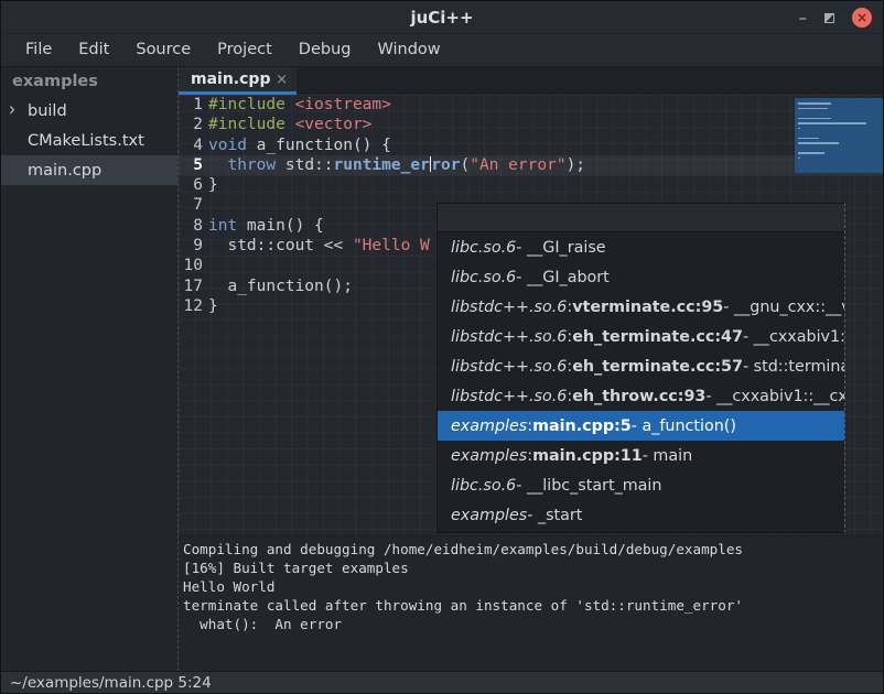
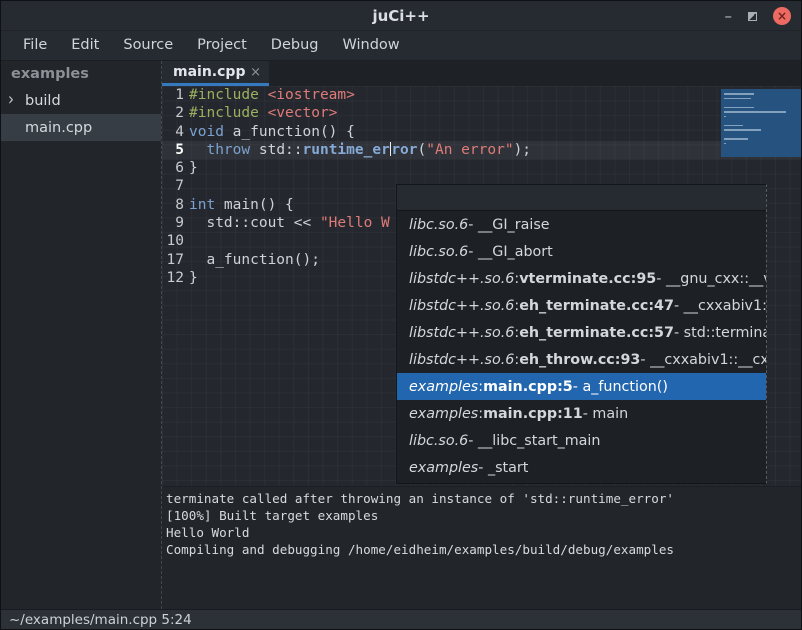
  juCi++
  –
  ×
  File
  Edit
  Source
  Project
  Debug
  Window
  examples
  ›
  build
- CMakeLists.txt
  main.cpp
  main.cpp
  ×
  1
  #include <iostream>
  2
  #include <vector>
  4
  void a_function() {
  5
  throw std::runtime_error("An error");
  6
  }
  7
  8
  int main() {
  9
  std::cout << "Hello W
  10
  17
  a_function();
  12
  }
- Compiling and debugging /home/eidheim/examples/build/debug/examples
+ terminate called after throwing an instance of 'std::runtime_error'
- [16%] Built target examples
+ [100%] Built target examples
  Hello World
- terminate called after throwing an instance of 'std::runtime_error'
+ Compiling and debugging /home/eidheim/examples/build/debug/examples
- what(): An error
  ~/examples/main.cpp 5:24
  libc.so.6
  - __GI_raise
  libc.so.6
  - __GI_abort
  libstdc++.so.6
  :
  vterminate.cc:95
  - __gnu_cxx::__
  libstdc++.so.6
  :
  eh_terminate.cc:47
  libstdc++.so.6
  :
  eh_terminate.cc:57
  - std::termin
  libstdc++.so.6
  :
  eh_throw.cc:93
  - __cxxabiv1::__cx
  examples
  :
  main.cpp:5
  - a_function()
  examples
  :
  main.cpp:11
  - main
  libc.so.6
  - __libc_start_main
  examples
  - _start
